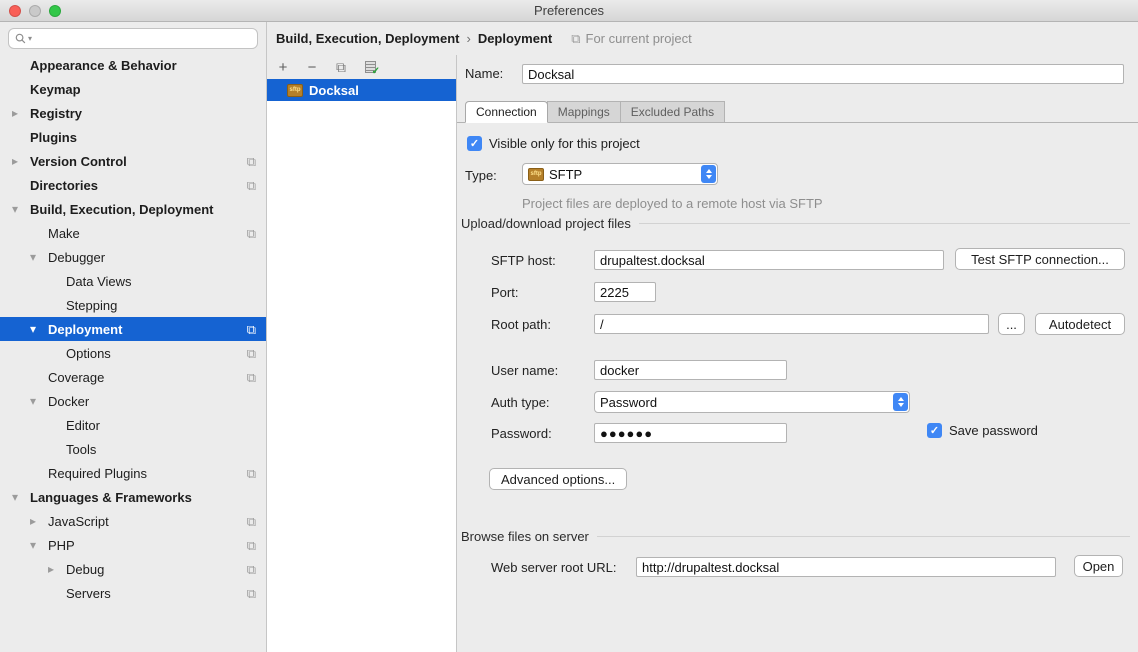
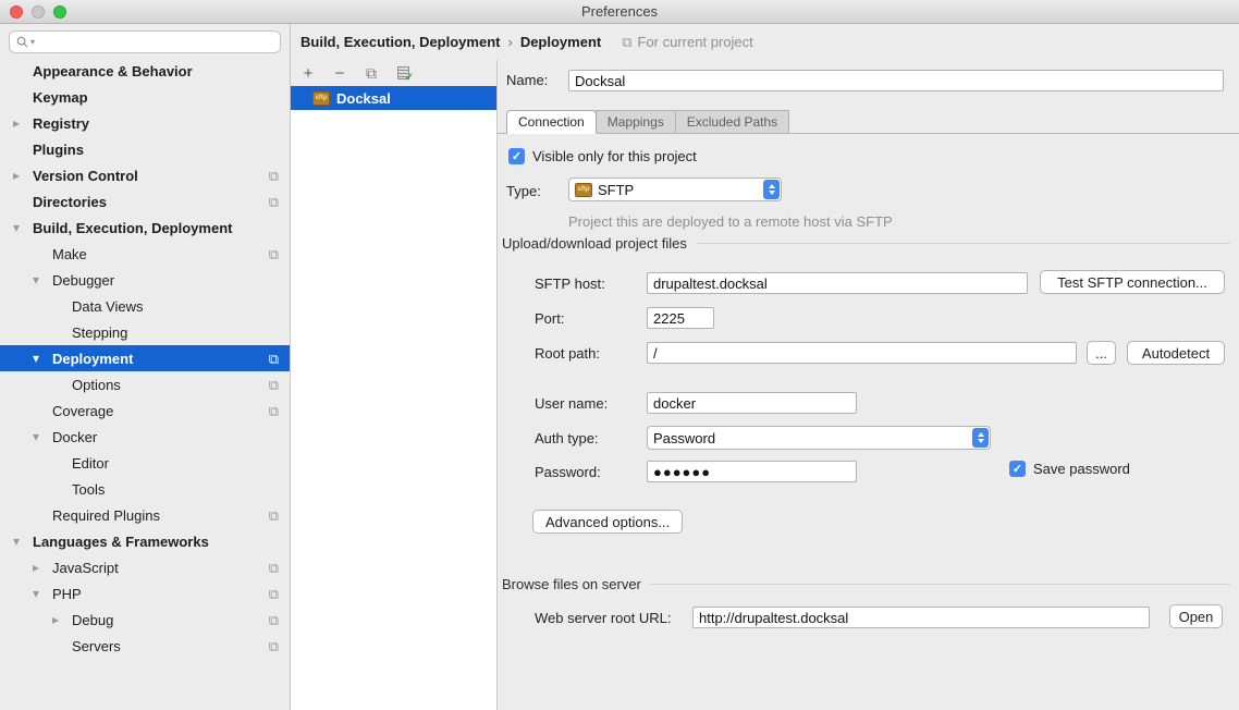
  Preferences
  ▾
  Appearance & Behavior
  Keymap
  Registry
  Plugins
  Version Control
  ⧉
  Directories
  ⧉
  Build, Execution, Deployment
  Make
  ⧉
  Debugger
  Data Views
  Stepping
  Deployment
  ⧉
  Options
  ⧉
  Coverage
  ⧉
  Docker
  Editor
  Tools
  Required Plugins
  ⧉
  Languages & Frameworks
  JavaScript
  ⧉
  PHP
  ⧉
  Debug
  ⧉
  Servers
  ⧉
  Build, Execution, Deployment
  ›
  Deployment
  ⧉
  For current project
  +
  −
  ⧉
  ✓
  Docksal
  Name:
  Docksal
  Connection
  Mappings
  Excluded Paths
  Visible only for this project
  Type:
  SFTP
- Project files are deployed to a remote host via SFTP
+ Project this are deployed to a remote host via SFTP
  Upload/download project files
  SFTP host:
  drupaltest.docksal
  Test SFTP connection...
  Port:
  2225
  Root path:
  /
  ...
  Autodetect
  User name:
  docker
  Auth type:
  Password
  Password:
  ●●●●●●
  Save password
  Advanced options...
  Browse files on server
  Web server root URL:
  http://drupaltest.docksal
  Open
